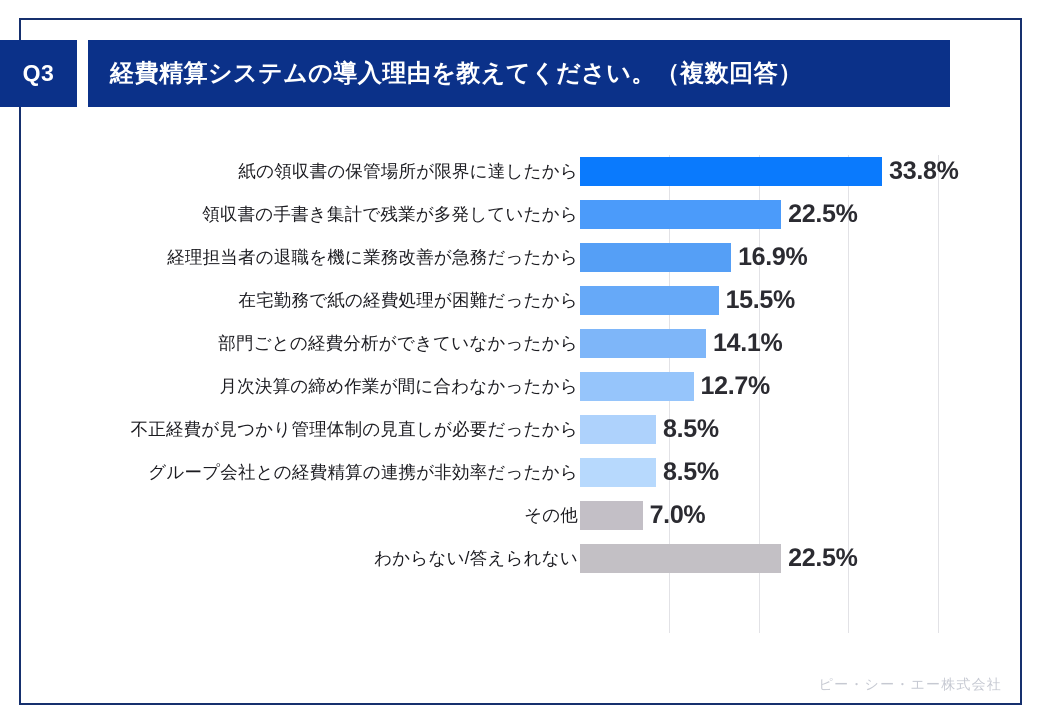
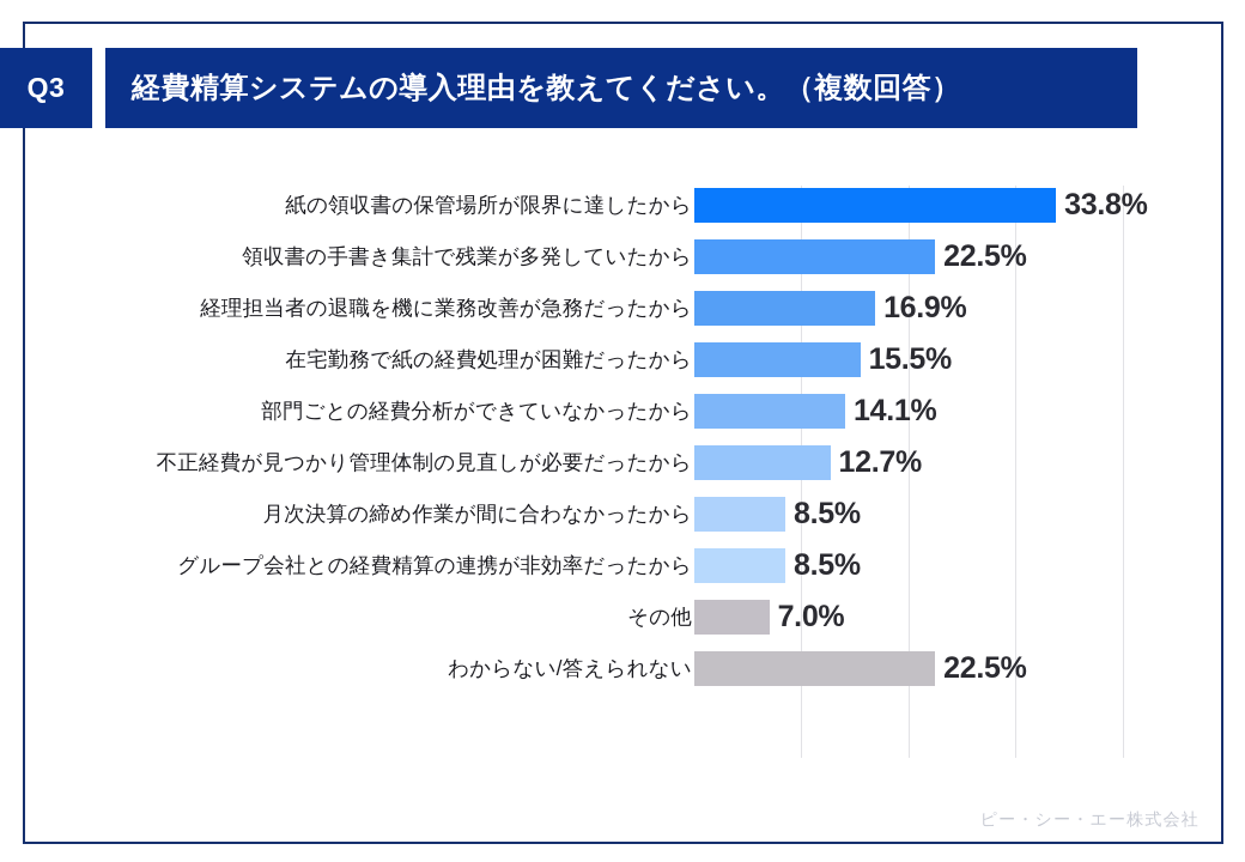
  Q3
  経費精算システムの導入理由を教えてください。（複数回答）
  紙の領収書の保管場所が限界に達したから
  33.8%
  領収書の手書き集計で残業が多発していたから
  22.5%
  経理担当者の退職を機に業務改善が急務だったから
  16.9%
  在宅勤務で紙の経費処理が困難だったから
  15.5%
  部門ごとの経費分析ができていなかったから
  14.1%
- 月次決算の締め作業が間に合わなかったから
+ 不正経費が見つかり管理体制の見直しが必要だったから
  12.7%
- 不正経費が見つかり管理体制の見直しが必要だったから
+ 月次決算の締め作業が間に合わなかったから
  8.5%
  グループ会社との経費精算の連携が非効率だったから
  8.5%
  その他
  7.0%
  わからない/答えられない
  22.5%
  ピー・シー・エー株式会社
